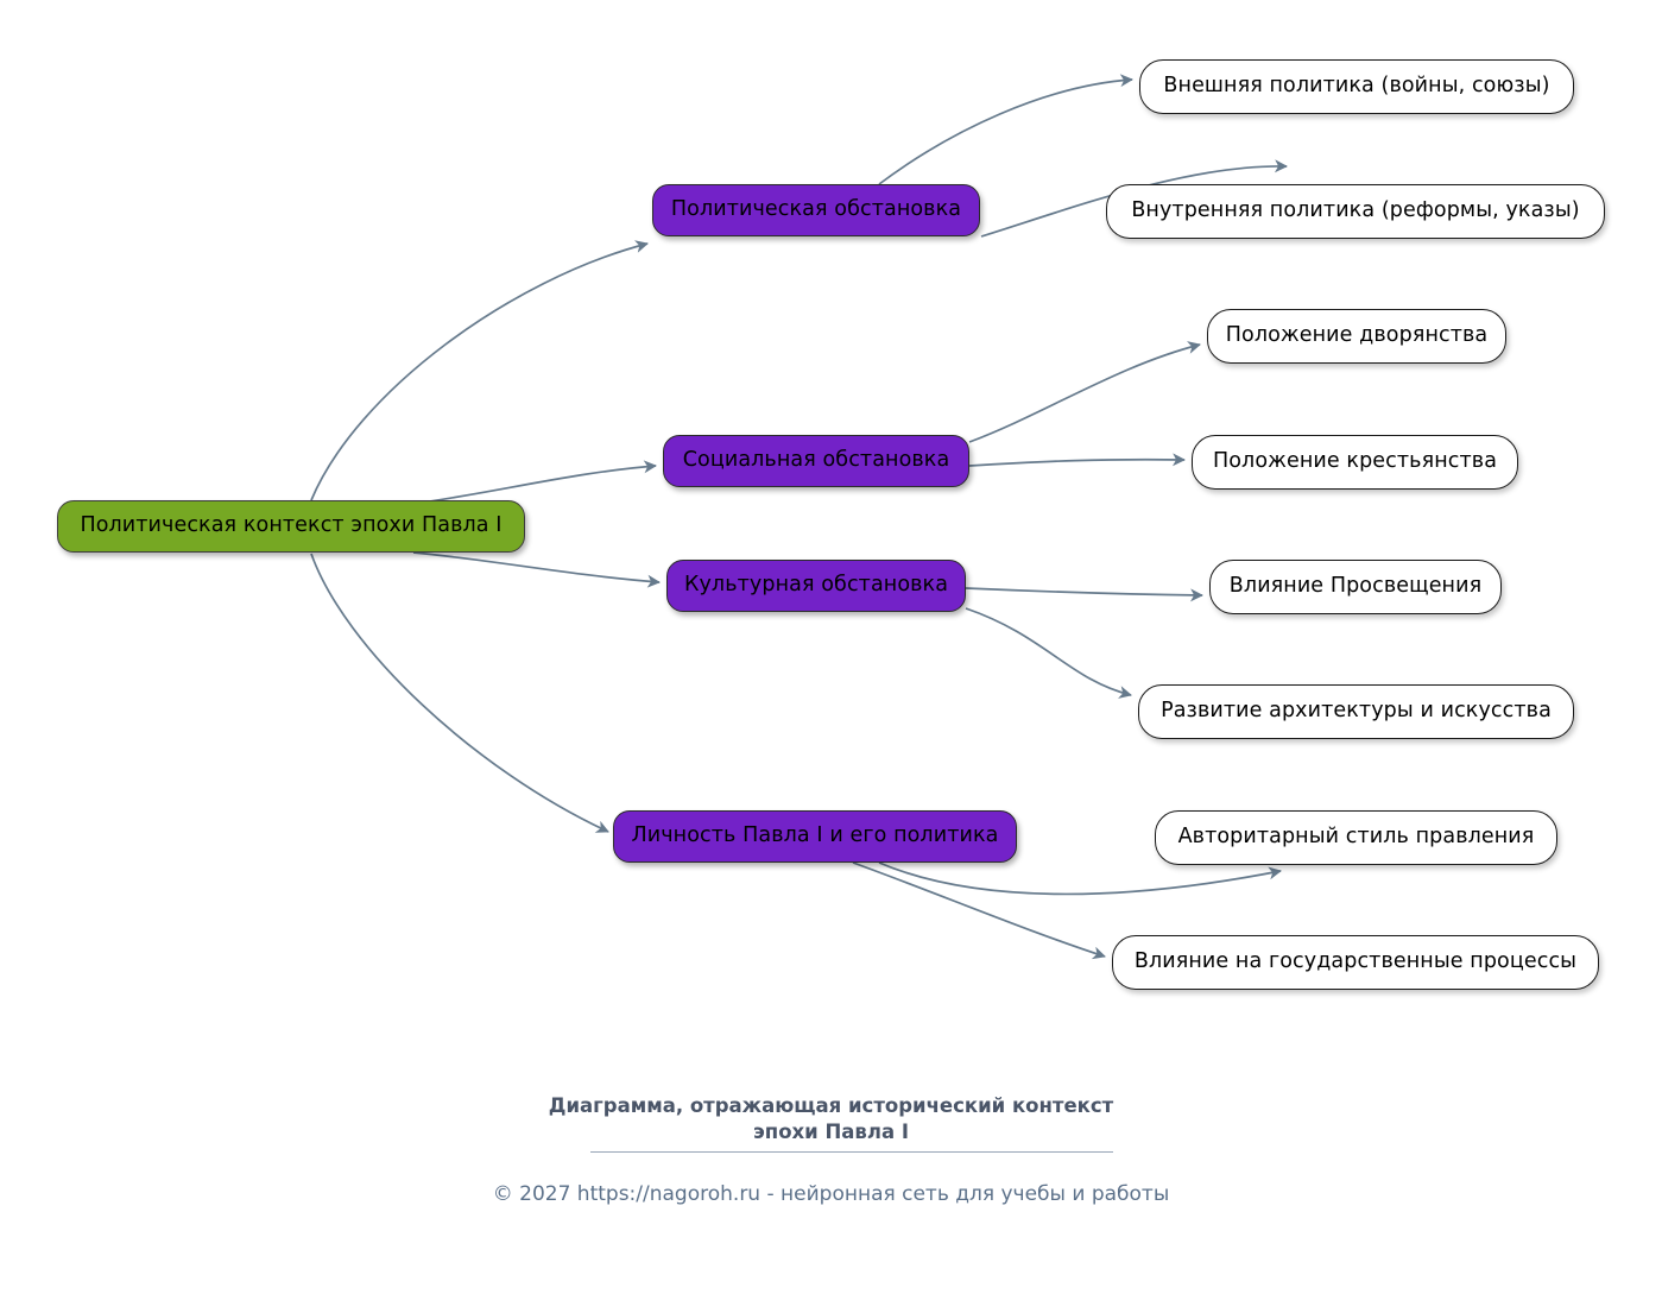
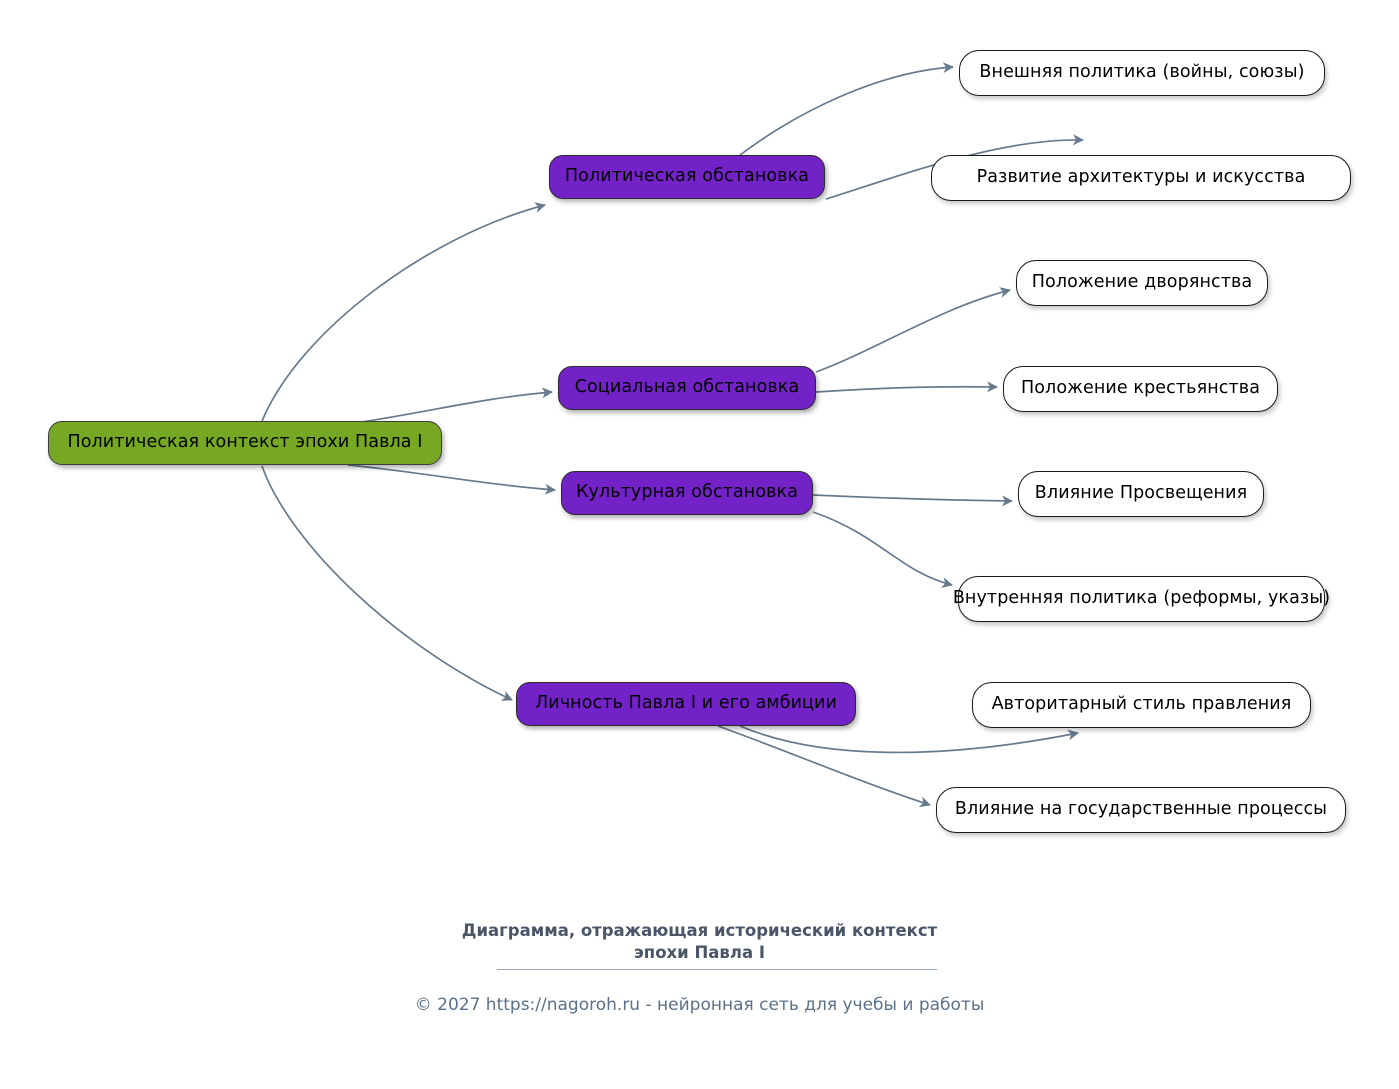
  Политическая контекст эпохи Павла I
  Политическая обстановка
  Внешняя политика (войны, союзы)
- Внутренняя политика (реформы, указы)
+ Развитие архитектуры и искусства
  Социальная обстановка
  Положение дворянства
  Положение крестьянства
  Культурная обстановка
  Влияние Просвещения
- Развитие архитектуры и искусства
+ Внутренняя политика (реформы, указы)
- Личность Павла I и его политика
+ Личность Павла I и его амбиции
  Авторитарный стиль правления
  Влияние на государственные процессы
  Диаграмма, отражающая исторический контекст
  эпохи Павла I
  © 2027 https://nagoroh.ru - нейронная сеть для учебы и работы
